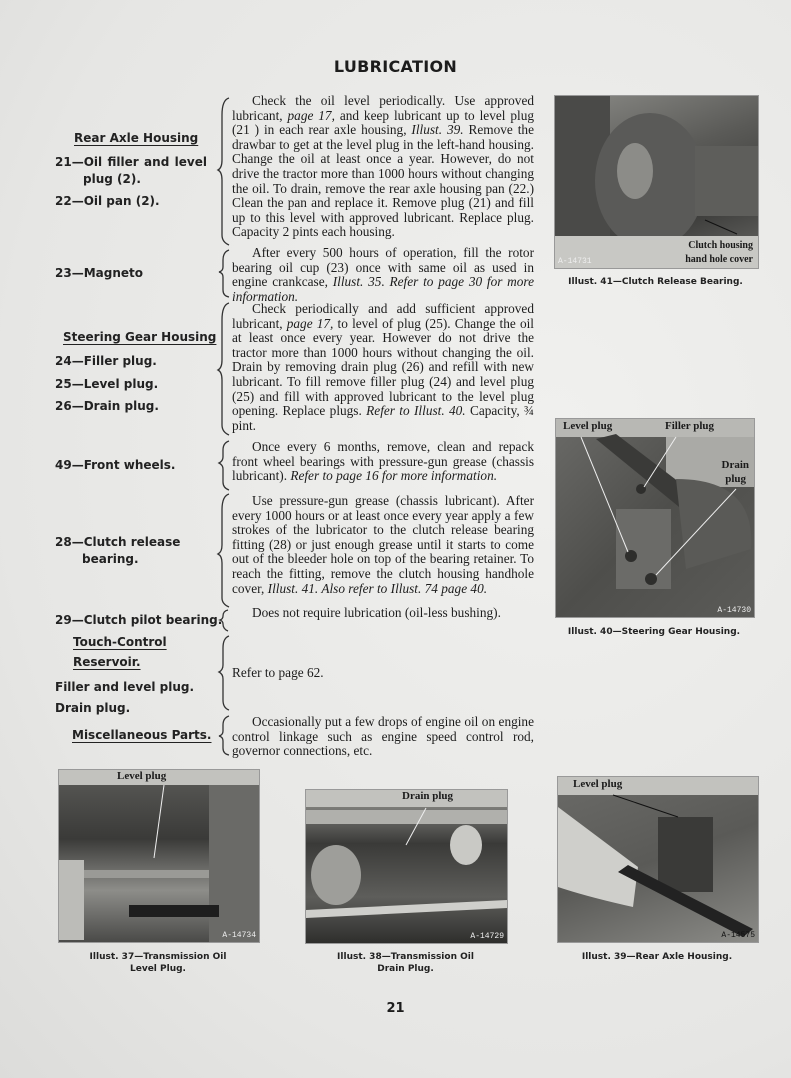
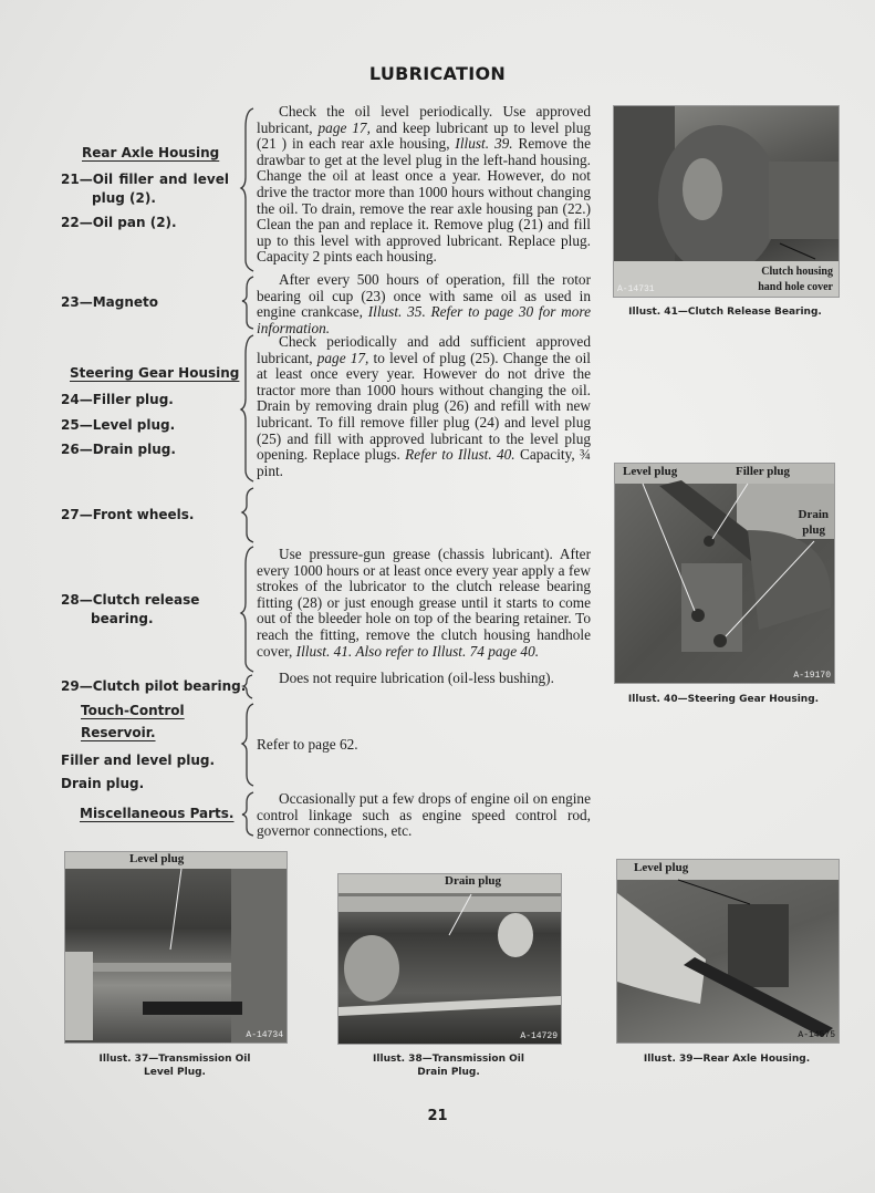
  LUBRICATION
  Rear Axle Housing
  21—Oil filler and level
  plug (2).
  22—Oil pan (2).
  23—Magneto
  Steering Gear Housing
  24—Filler plug.
  25—Level plug.
  26—Drain plug.
- 49—Front wheels.
+ 27—Front wheels.
  28—Clutch release
  bearing.
  29—Clutch pilot bearing
  Touch-Control
  Reservoir.
  Filler and level plug.
  Drain plug.
  Miscellaneous Parts.
  Check the oil level periodically. Use approved lubricant, page 17, and keep lubricant up to level plug (21 ) in each rear axle housing, Illust. 39. Remove the drawbar to get at the level plug in the left-hand housing. Change the oil at least once a year. However, do not drive the tractor more than 1000 hours without changing the oil. To drain, remove the rear axle housing pan (22.) Clean the pan and replace it. Remove plug (21) and fill up to this level with approved lubricant. Replace plug. Capacity 2 pints each housing.
  After every 500 hours of operation, fill the rotor bearing oil cup (23) once with same oil as used in engine crankcase, Illust. 35. Refer to page 30 for more information.
  Check periodically and add sufficient approved lubricant, page 17, to level of plug (25). Change the oil at least once every year. However do not drive the tractor more than 1000 hours without changing the oil. Drain by removing drain plug (26) and refill with new lubricant. To fill remove filler plug (24) and level plug (25) and fill with approved lubricant to the level plug opening. Replace plugs. Refer to Illust. 40. Capacity, ¾ pint.
- Once every 6 months, remove, clean and repack front wheel bearings with pressure-gun grease (chassis lubricant). Refer to page 16 for more information.
  Use pressure-gun grease (chassis lubricant). After every 1000 hours or at least once every year apply a few strokes of the lubricator to the clutch release bearing fitting (28) or just enough grease until it starts to come out of the bleeder hole on top of the bearing retainer. To reach the fitting, remove the clutch housing handhole cover, Illust. 41. Also refer to Illust. 74 page 40.
  Does not require lubrication (oil-less bushing).
  Refer to page 62.
  Occasionally put a few drops of engine oil on engine control linkage such as engine speed control rod, governor connections, etc.
  Clutch housing
  hand hole cover
  A-14731
  Illust. 41—Clutch Release Bearing.
  Level plug
  Filler plug
  Drain
  plug
- A-14730
+ A-19170
  Illust. 40—Steering Gear Housing.
  Level plug
  A-14734
  Illust. 37—Transmission Oil
  Level Plug.
  Drain plug
  A-14729
  Illust. 38—Transmission Oil
  Drain Plug.
  Level plug
  A-14575
  Illust. 39—Rear Axle Housing.
  21
